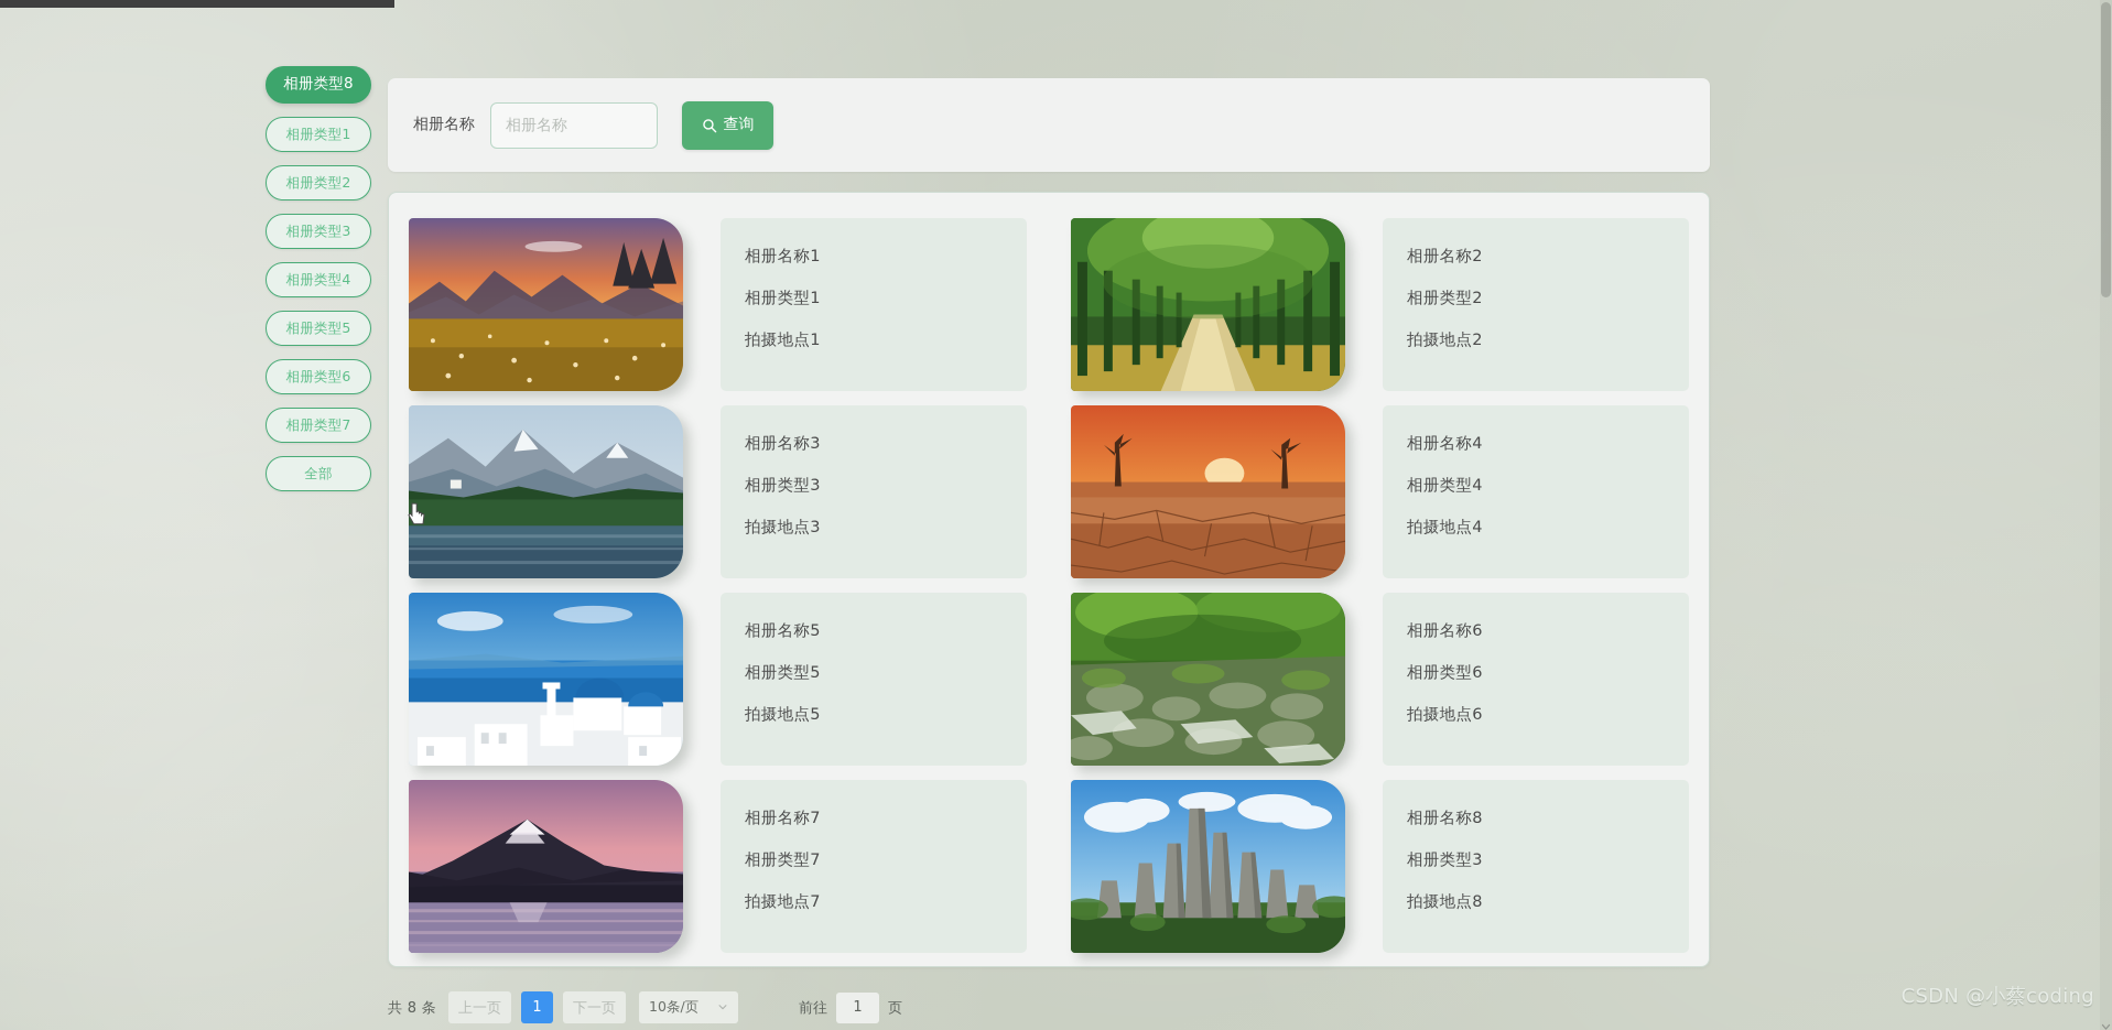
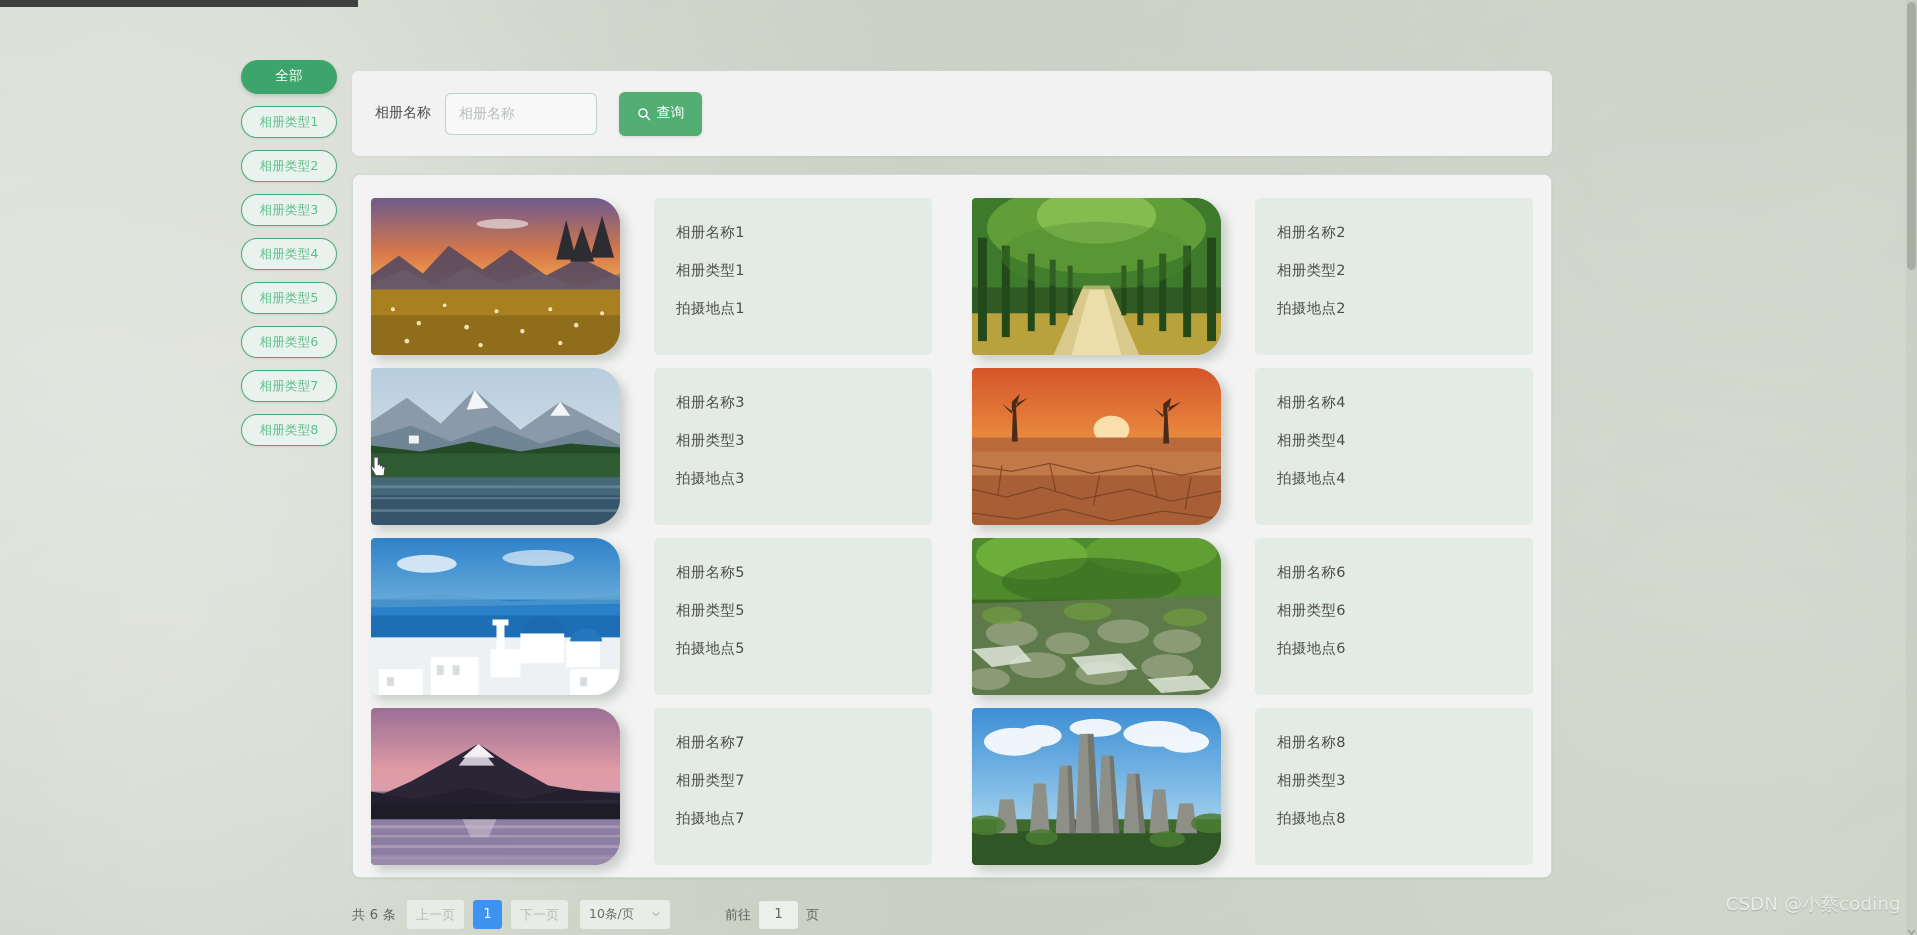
- 相册类型8
+ 全部
  相册类型1
  相册类型2
  相册类型3
  相册类型4
  相册类型5
  相册类型6
  相册类型7
- 全部
+ 相册类型8
  相册名称
  相册名称
  查询
  相册名称1
  相册类型1
  拍摄地点1
  相册名称2
  相册类型2
  拍摄地点2
  相册名称3
  相册类型3
  拍摄地点3
  相册名称4
  相册类型4
  拍摄地点4
  相册名称5
  相册类型5
  拍摄地点5
  相册名称6
  相册类型6
  拍摄地点6
  相册名称7
  相册类型7
  拍摄地点7
  相册名称8
  相册类型3
  拍摄地点8
- 共 8 条
+ 共 6 条
  上一页
  1
  下一页
  10条/页
  前往
  1
  页
  CSDN @小蔡coding
